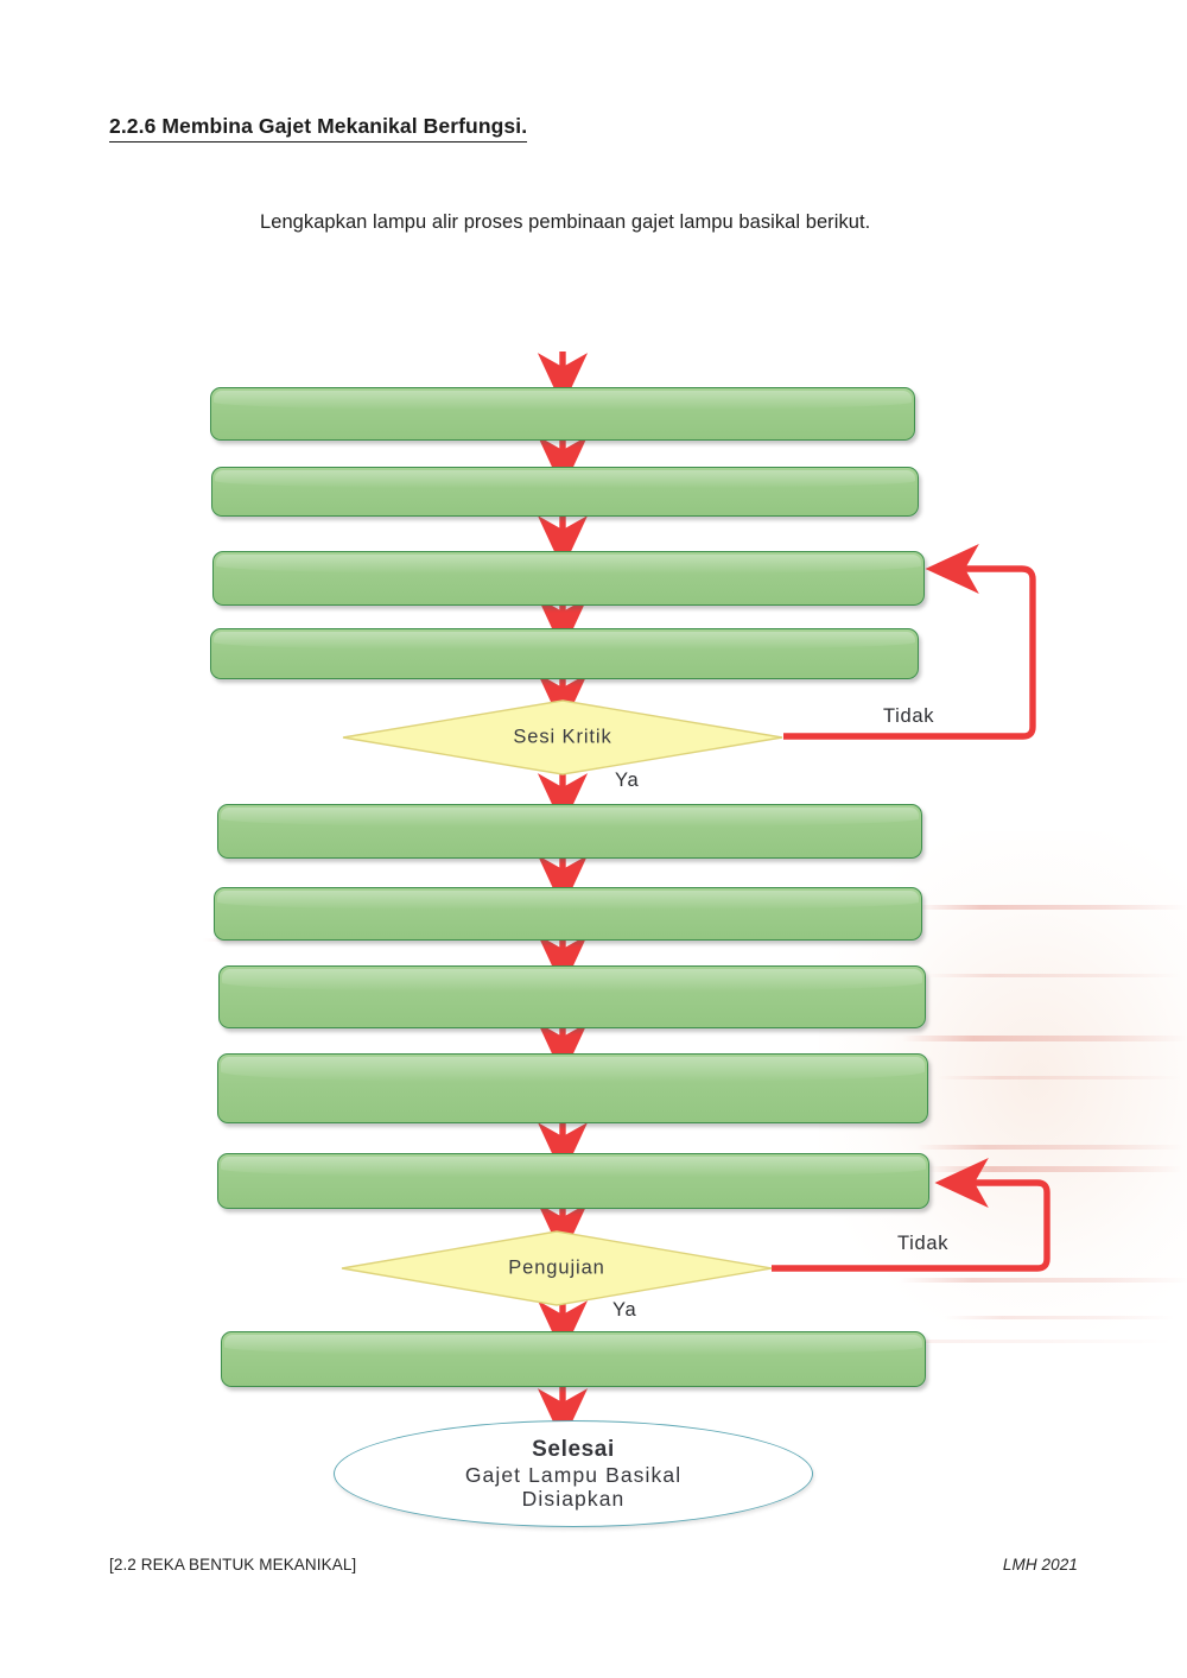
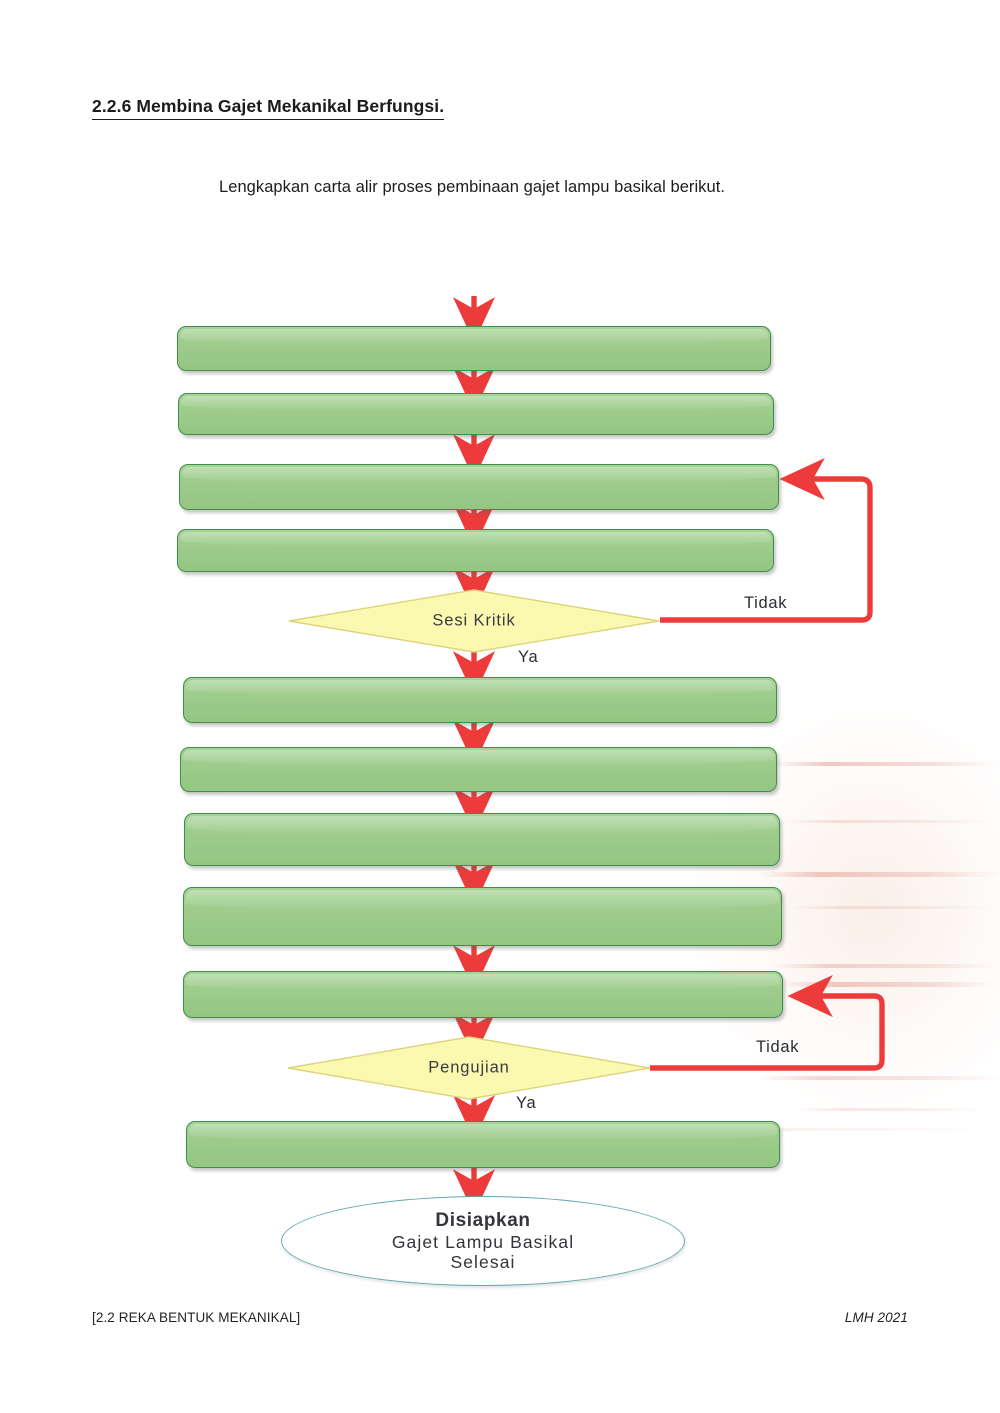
  2.2.6 Membina Gajet Mekanikal Berfungsi.
- Lengkapkan lampu alir proses pembinaan gajet lampu basikal berikut.
+ Lengkapkan carta alir proses pembinaan gajet lampu basikal berikut.
  Sesi Kritik
  Tidak
  Ya
  Pengujian
  Tidak
  Ya
- Selesai
+ Disiapkan
  Gajet Lampu Basikal
- Disiapkan
+ Selesai
  [2.2 REKA BENTUK MEKANIKAL]
  LMH 2021
